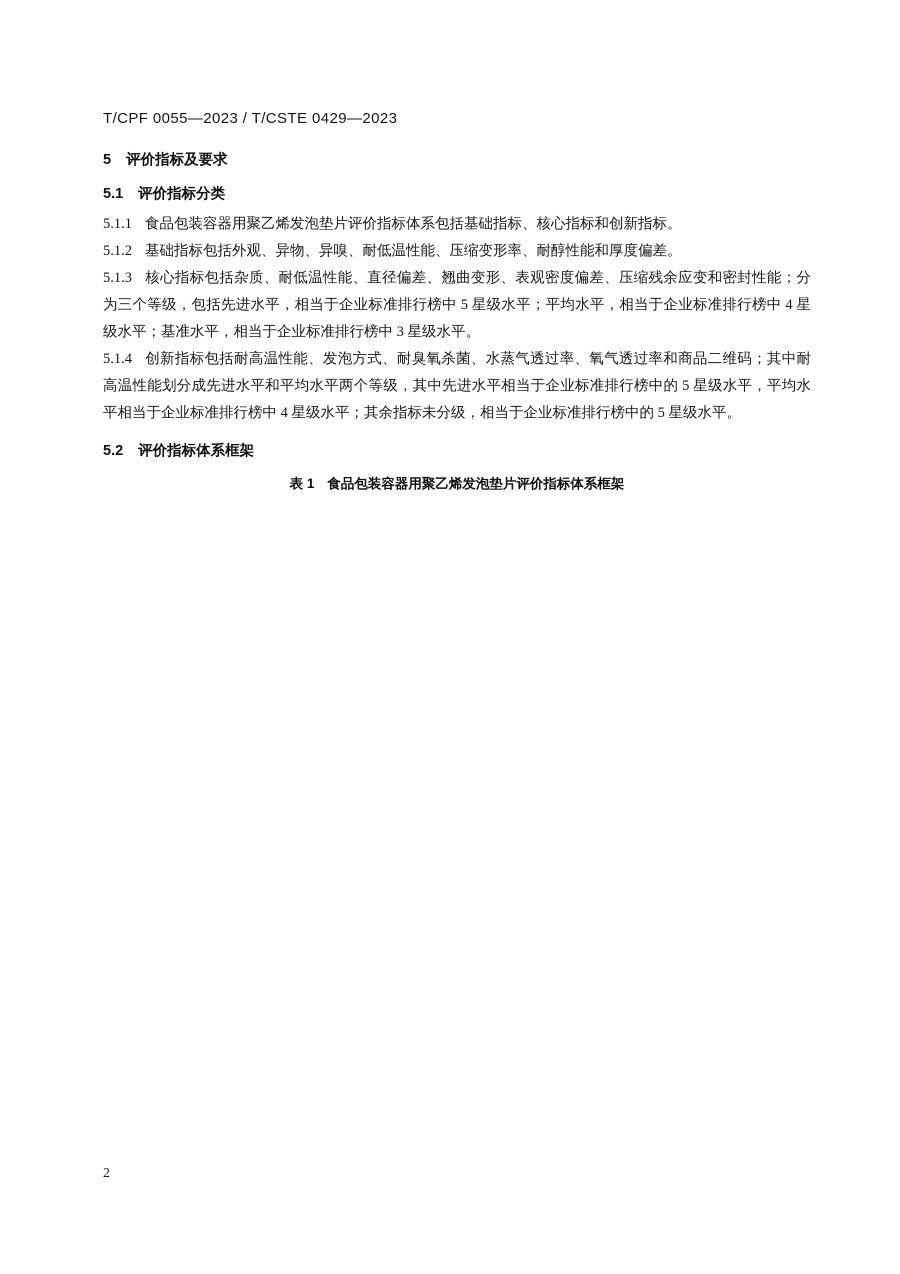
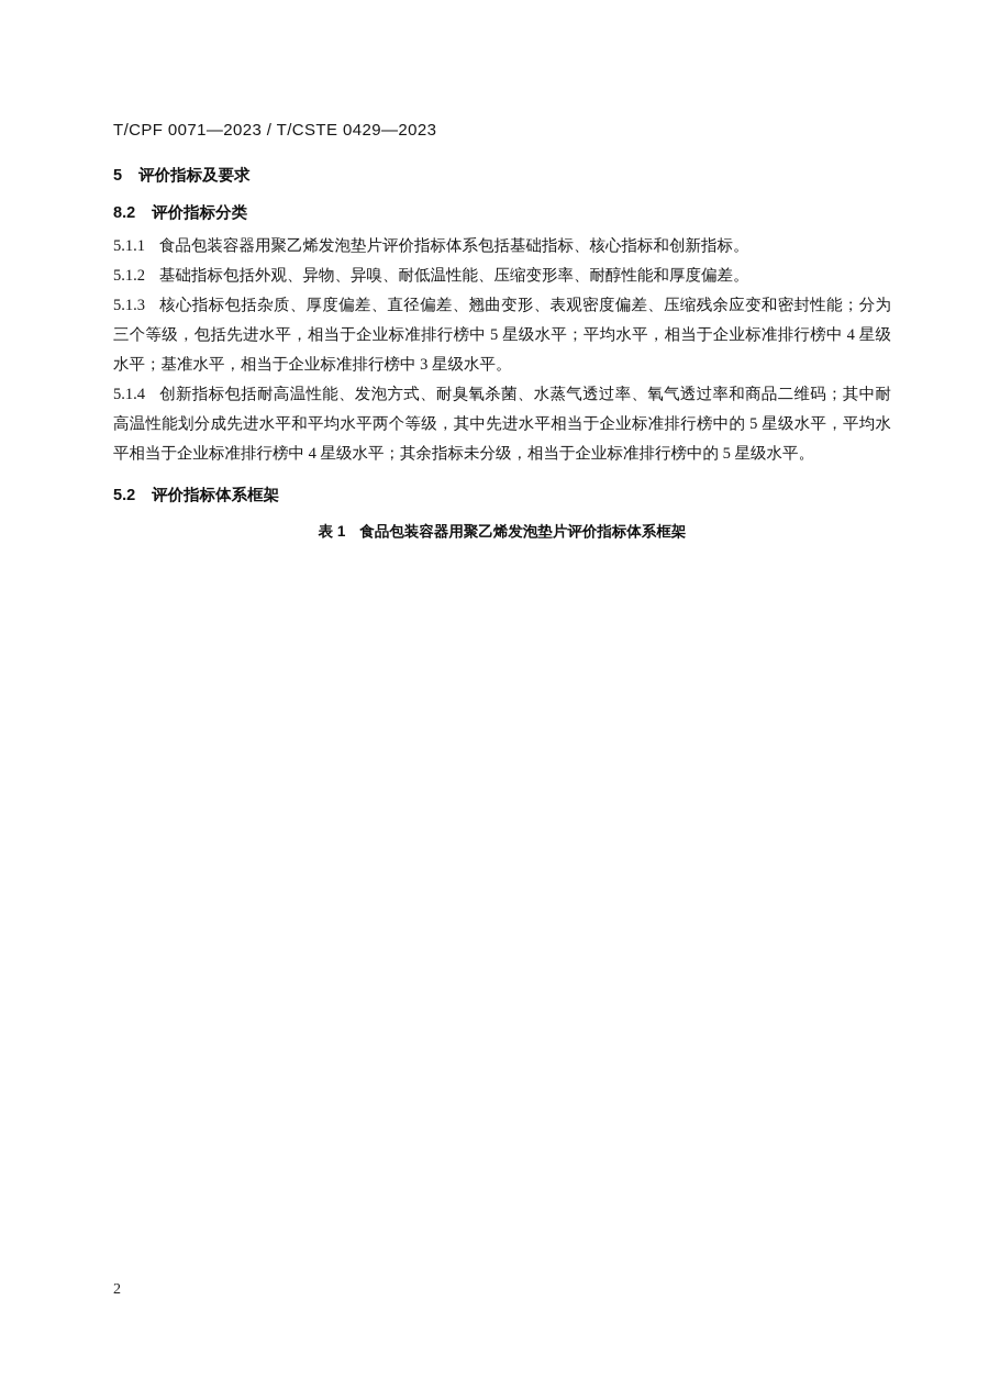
- T/CPF 0055—2023 / T/CSTE 0429—2023
+ T/CPF 0071—2023 / T/CSTE 0429—2023
  5 评价指标及要求
- 5.1 评价指标分类
+ 8.2 评价指标分类
  5.1.1 食品包装容器用聚乙烯发泡垫片评价指标体系包括基础指标、核心指标和创新指标。
  5.1.2 基础指标包括外观、异物、异嗅、耐低温性能、压缩变形率、耐醇性能和厚度偏差。
- 5.1.3 核心指标包括杂质、耐低温性能、直径偏差、翘曲变形、表观密度偏差、压缩残余应变和密封性能；分为三个等级，包括先进水平，相当于企业标准排行榜中 5 星级水平；平均水平，相当于企业标准排行榜中 4 星级水平；基准水平，相当于企业标准排行榜中 3 星级水平。
+ 5.1.3 核心指标包括杂质、厚度偏差、直径偏差、翘曲变形、表观密度偏差、压缩残余应变和密封性能；分为三个等级，包括先进水平，相当于企业标准排行榜中 5 星级水平；平均水平，相当于企业标准排行榜中 4 星级水平；基准水平，相当于企业标准排行榜中 3 星级水平。
  5.1.4 创新指标包括耐高温性能、发泡方式、耐臭氧杀菌、水蒸气透过率、氧气透过率和商品二维码；其中耐高温性能划分成先进水平和平均水平两个等级，其中先进水平相当于企业标准排行榜中的 5 星级水平，平均水平相当于企业标准排行榜中 4 星级水平；其余指标未分级，相当于企业标准排行榜中的 5 星级水平。
  5.2 评价指标体系框架
  表 1 食品包装容器用聚乙烯发泡垫片评价指标体系框架
  2
